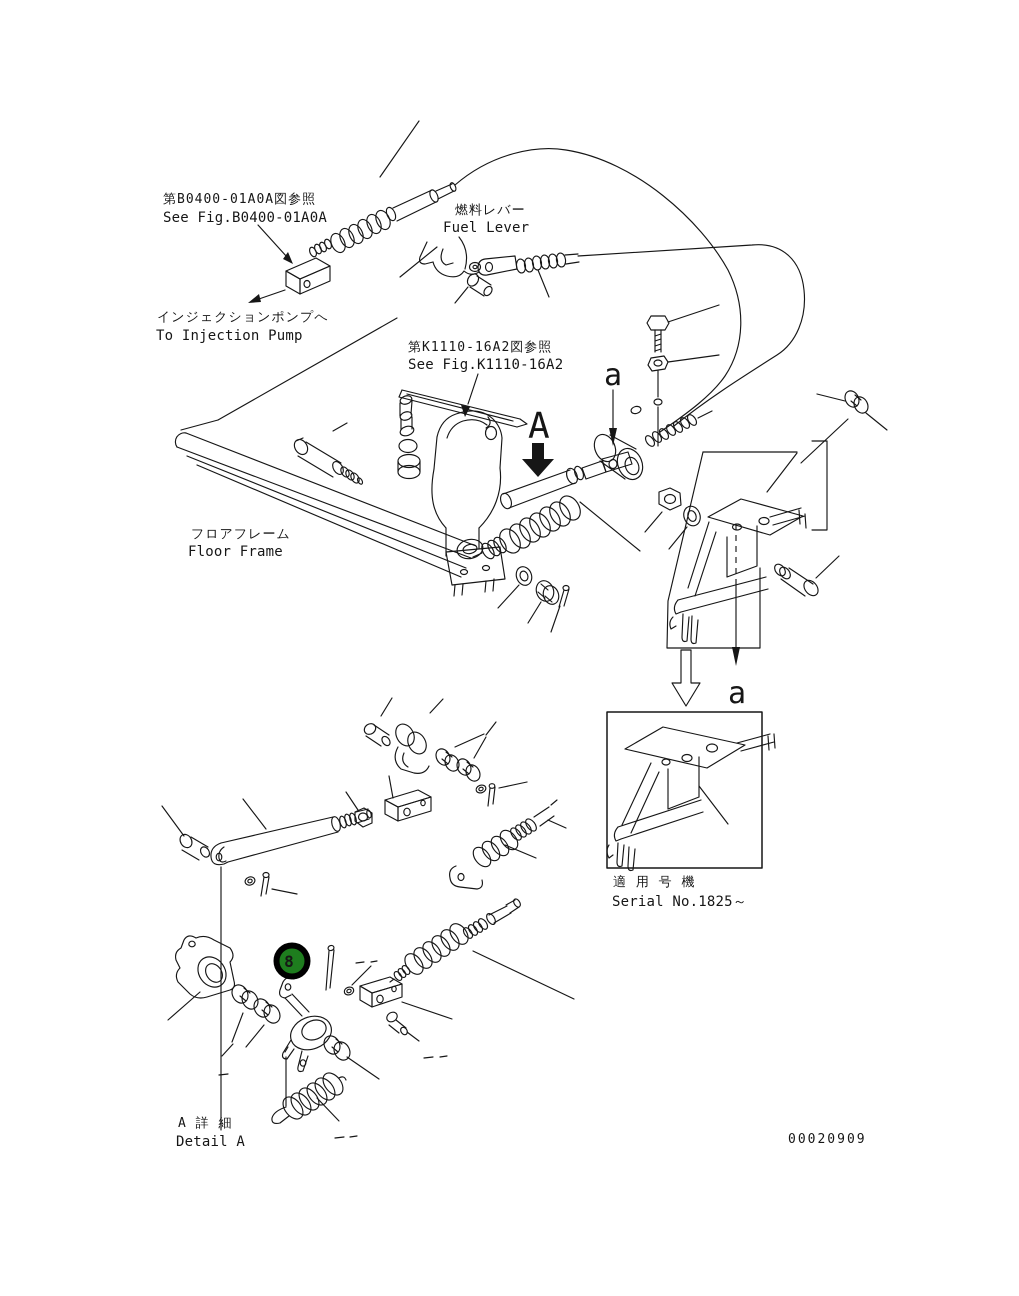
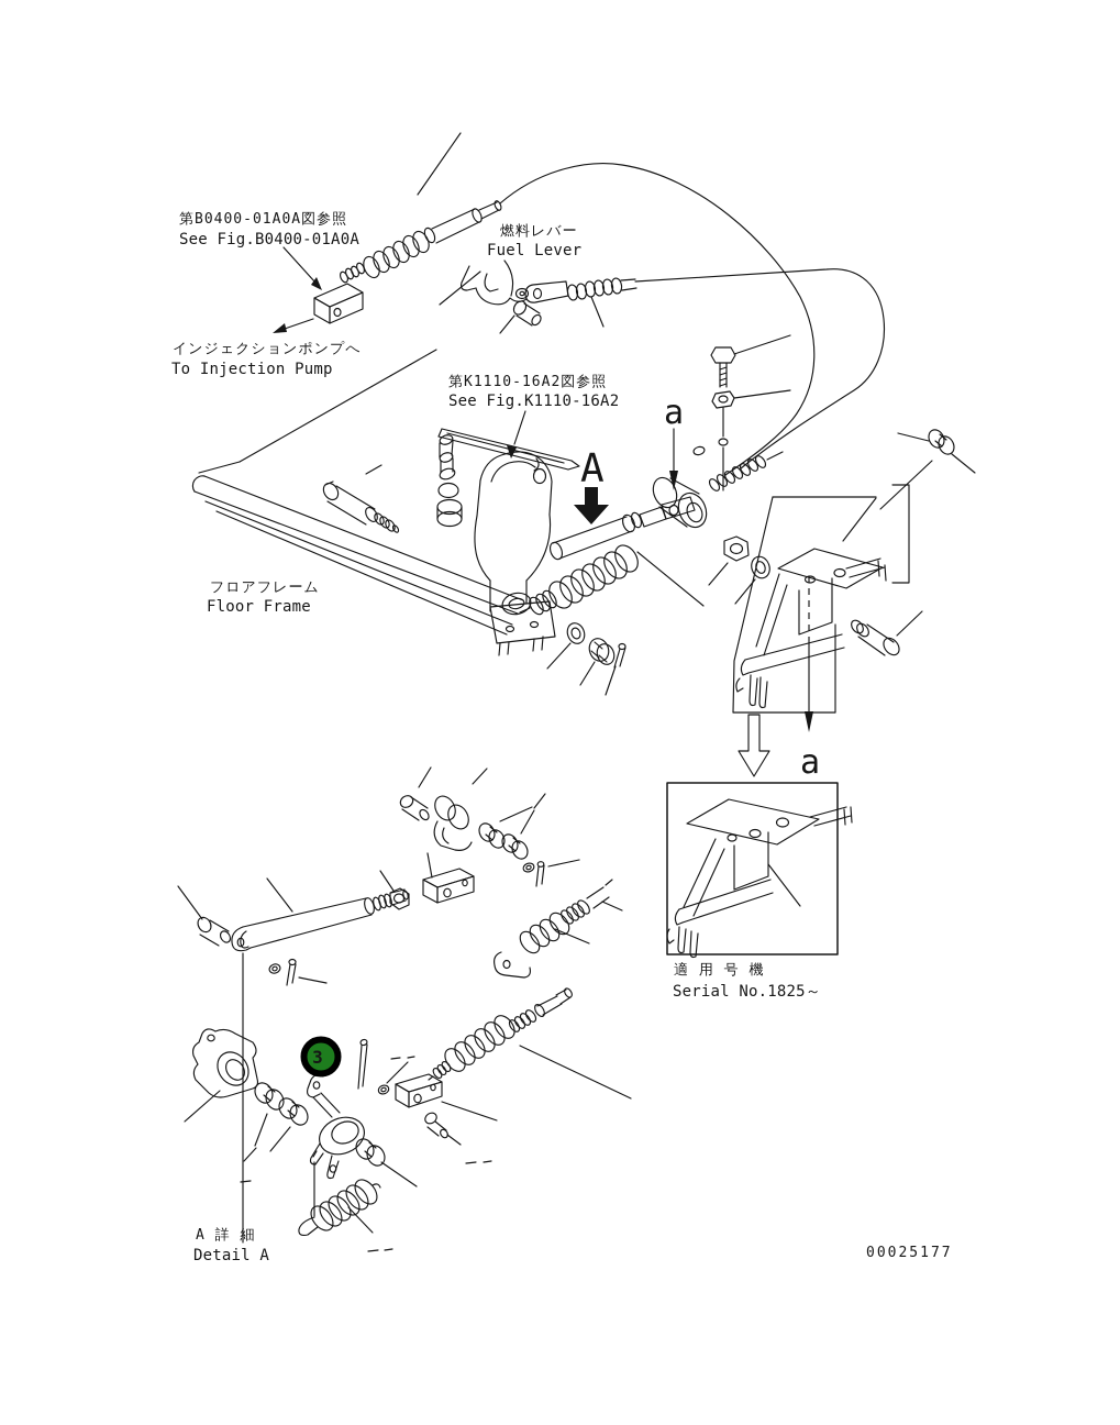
  a
  a
  A
- 8
+ 3
  第B0400-01A0A図参照
  See Fig.B0400-01A0A
  燃料レバー
  Fuel Lever
  インジェクションポンプへ
  To Injection Pump
  第K1110-16A2図参照
  See Fig.K1110-16A2
  フロアフレーム
  Floor Frame
  適 用 号 機
  Serial No.1825～
  A 詳 細
  Detail A
- 00020909
+ 00025177
